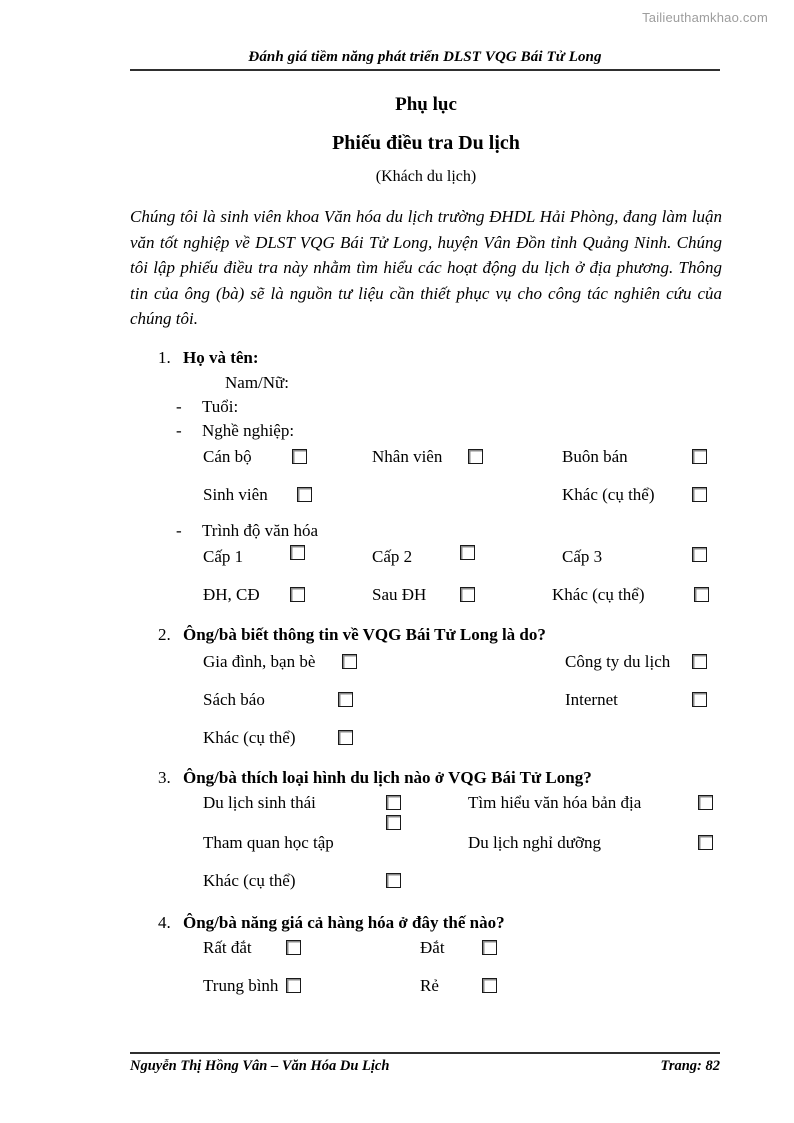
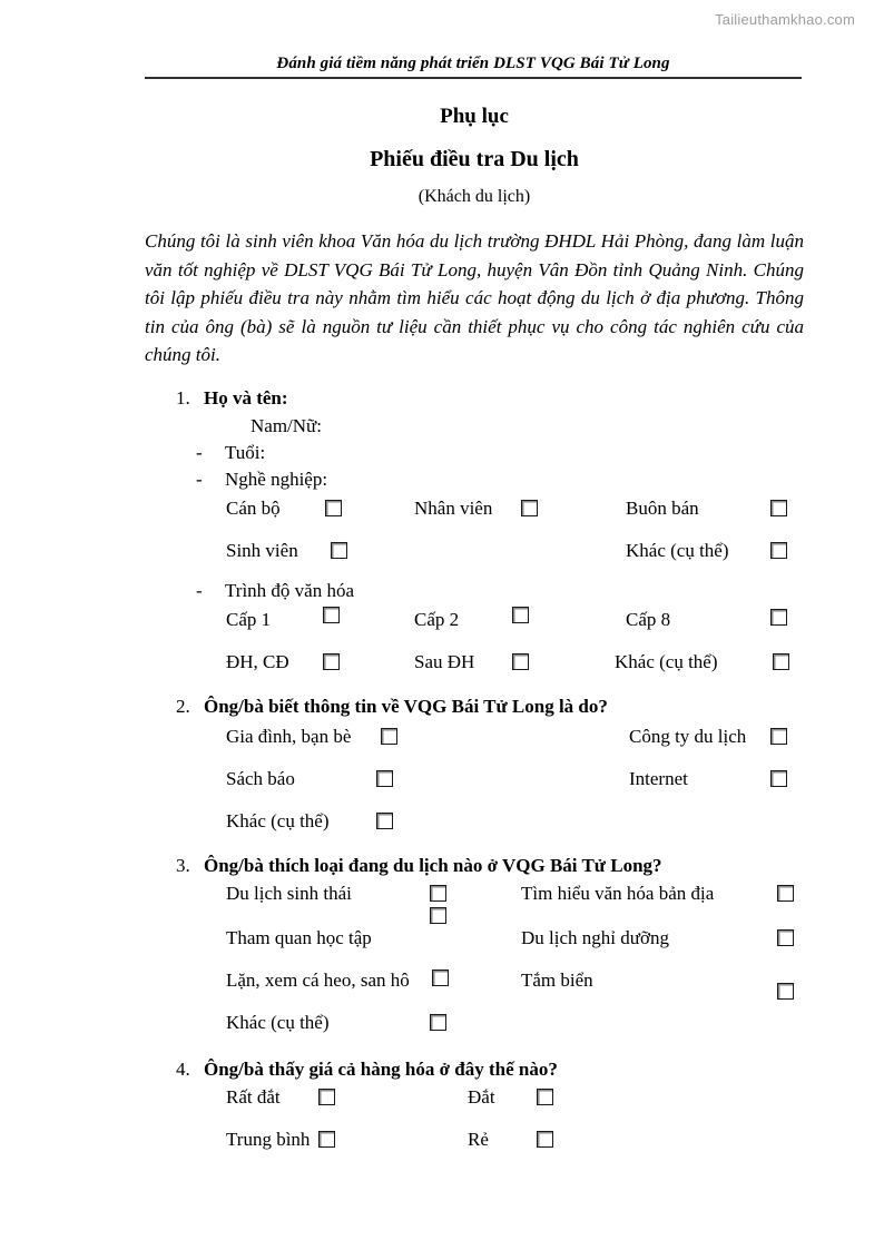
  Tailieuthamkhao.com
  Đánh giá tiềm năng phát triển DLST VQG Bái Tử Long
  Phụ lục
  Phiếu điều tra Du lịch
  (Khách du lịch)
  Chúng tôi là sinh viên khoa Văn hóa du lịch trường ĐHDL Hải Phòng, đang làm luận văn tốt nghiệp về DLST VQG Bái Tử Long, huyện Vân Đồn tỉnh Quảng Ninh. Chúng tôi lập phiếu điều tra này nhằm tìm hiểu các hoạt động du lịch ở địa phương. Thông tin của ông (bà) sẽ là nguồn tư liệu cần thiết phục vụ cho công tác nghiên cứu của chúng tôi.
  1.
  Họ và tên:
  Nam/Nữ:
  -
  Tuổi:
  -
  Nghề nghiệp:
  Cán bộ
  Nhân viên
  Buôn bán
  Sinh viên
  Khác (cụ thể)
  -
  Trình độ văn hóa
  Cấp 1
  Cấp 2
- Cấp 3
+ Cấp 8
  ĐH, CĐ
  Sau ĐH
  Khác (cụ thể)
  2.
  Ông/bà biết thông tin về VQG Bái Tử Long là do?
  Gia đình, bạn bè
  Công ty du lịch
  Sách báo
  Internet
  Khác (cụ thể)
  3.
- Ông/bà thích loại hình du lịch nào ở VQG Bái Tử Long?
+ Ông/bà thích loại đang du lịch nào ở VQG Bái Tử Long?
  Du lịch sinh thái
  Tìm hiểu văn hóa bản địa
  Tham quan học tập
  Du lịch nghỉ dưỡng
+ Lặn, xem cá heo, san hô
+ Tắm biển
  Khác (cụ thể)
  4.
- Ông/bà năng giá cả hàng hóa ở đây thế nào?
+ Ông/bà thấy giá cả hàng hóa ở đây thế nào?
  Rất đắt
  Đắt
  Trung bình
  Rẻ
- Nguyễn Thị Hồng Vân – Văn Hóa Du Lịch
- Trang: 82
